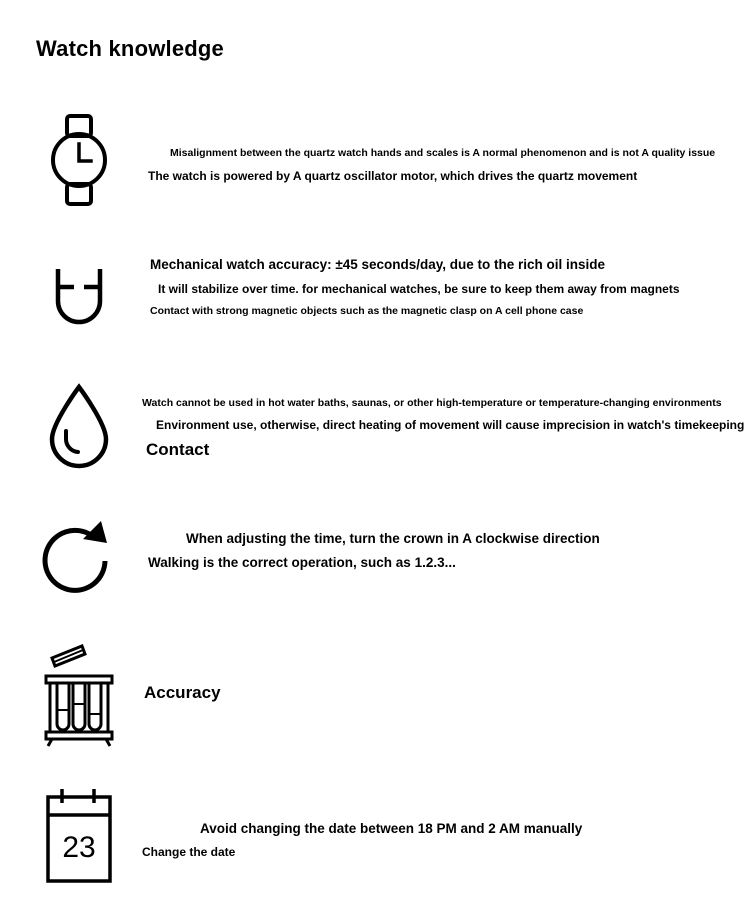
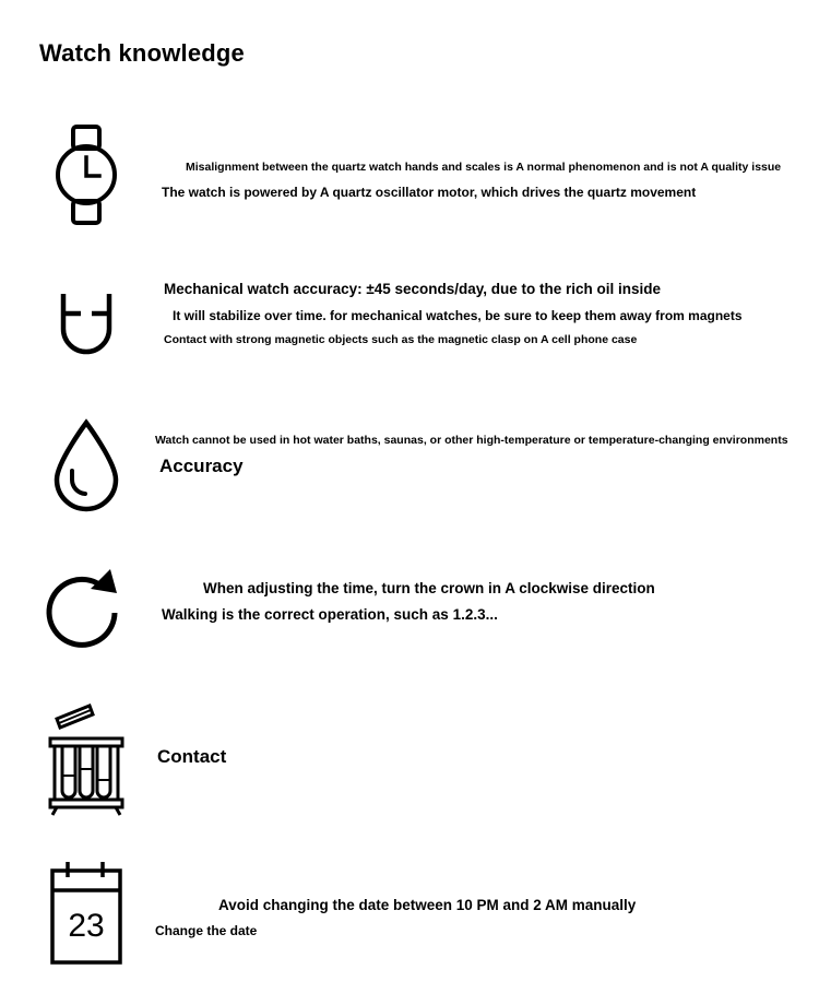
  Watch knowledge
  Misalignment between the quartz watch hands and scales is A normal phenomenon and is not A quality issue
  The watch is powered by A quartz oscillator motor, which drives the quartz movement
  Mechanical watch accuracy: ±45 seconds/day, due to the rich oil inside
  It will stabilize over time. for mechanical watches, be sure to keep them away from magnets
  Contact with strong magnetic objects such as the magnetic clasp on A cell phone case
  Watch cannot be used in hot water baths, saunas, or other high-temperature or temperature-changing environments
- Environment use, otherwise, direct heating of movement will cause imprecision in watch's timekeeping
- Contact
+ Accuracy
  When adjusting the time, turn the crown in A clockwise direction
  Walking is the correct operation, such as 1.2.3...
- Accuracy
+ Contact
  23
- Avoid changing the date between 18 PM and 2 AM manually
+ Avoid changing the date between 10 PM and 2 AM manually
  Change the date
